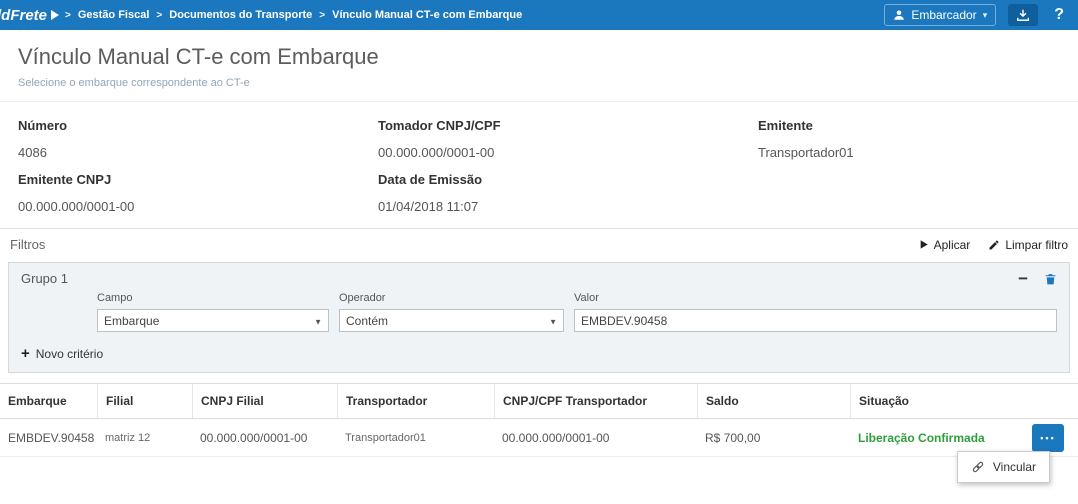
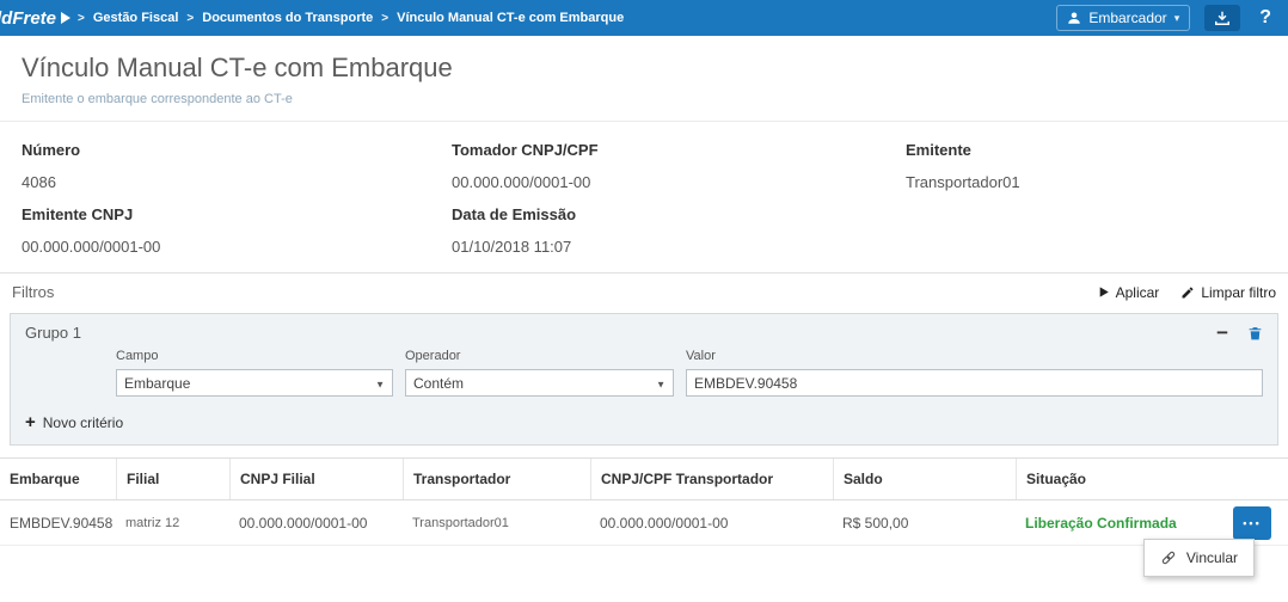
  dFrete
  >
  Gestão Fiscal
  >
  Documentos do Transporte
  >
  Vínculo Manual CT-e com Embarque
  Embarcador
  ▾
  ?
  Vínculo Manual CT-e com Embarque
- Selecione o embarque correspondente ao CT-e
+ Emitente o embarque correspondente ao CT-e
  Número
  4086
  Tomador CNPJ/CPF
  00.000.000/0001-00
  Emitente
  Transportador01
  Emitente CNPJ
  00.000.000/0001-00
  Data de Emissão
- 01/04/2018 11:07
+ 01/10/2018 11:07
  Filtros
  Aplicar
  Limpar filtro
  Grupo 1
  −
  Campo
  Embarque
  ▼
  Operador
  Contém
  ▼
  Valor
  EMBDEV.90458
  +
  Novo critério
  Embarque
  Filial
  CNPJ Filial
  Transportador
  CNPJ/CPF Transportador
  Saldo
  Situação
  EMBDEV.90458
  matriz 12
  00.000.000/0001-00
  Transportador01
  00.000.000/0001-00
- R$ 700,00
+ R$ 500,00
  Liberação Confirmada
  •••
  Vincular
